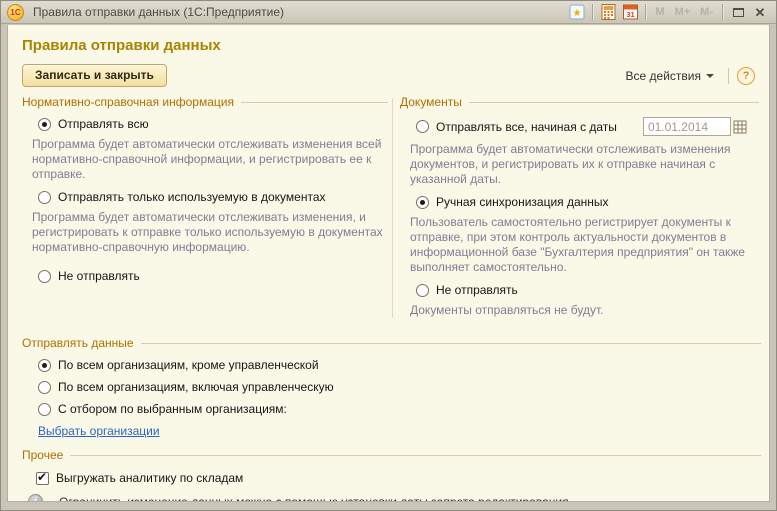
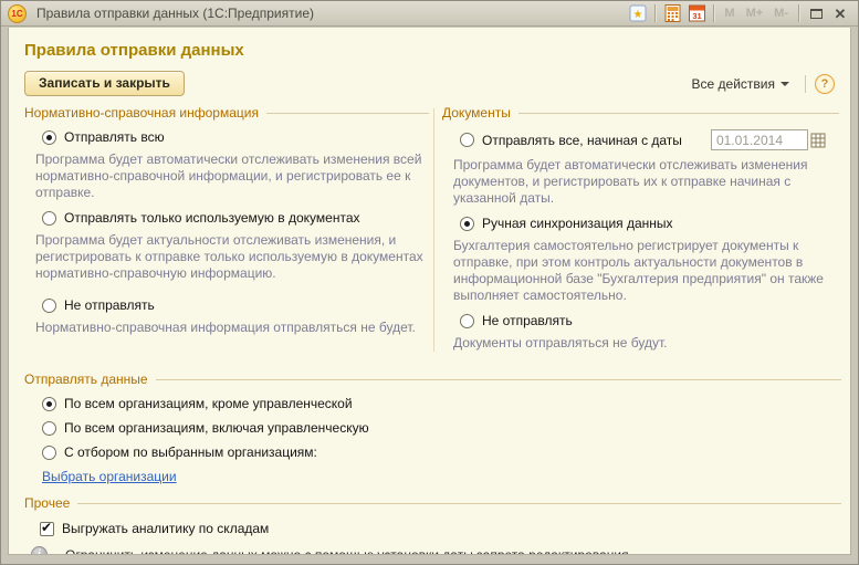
  1С
  Правила отправки данных (1С:Предприятие)
  ★
  31
  M
  M+
  M-
  ✕
  Правила отправки данных
  Записать и закрыть
  Все действия
  ?
  Нормативно-справочная информация
  Отправлять всю
  Программа будет автоматически отслеживать изменения всей нормативно-справочной информации, и регистрировать ее к отправке.
  Отправлять только используемую в документах
- Программа будет автоматически отслеживать изменения, и регистрировать к отправке только используемую в документах нормативно-справочную информацию.
+ Программа будет актуальности отслеживать изменения, и регистрировать к отправке только используемую в документах нормативно-справочную информацию.
  Не отправлять
+ Нормативно-справочная информация отправляться не будет.
  Документы
  Отправлять все, начиная с даты
  01.01.2014
  Программа будет автоматически отслеживать изменения документов, и регистрировать их к отправке начиная с указанной даты.
  Ручная синхронизация данных
- Пользователь самостоятельно регистрирует документы к отправке, при этом контроль актуальности документов в информационной базе "Бухгалтерия предприятия" он также выполняет самостоятельно.
+ Бухгалтерия самостоятельно регистрирует документы к отправке, при этом контроль актуальности документов в информационной базе "Бухгалтерия предприятия" он также выполняет самостоятельно.
  Не отправлять
  Документы отправляться не будут.
  Отправлять данные
  По всем организациям, кроме управленческой
  По всем организациям, включая управленческую
  С отбором по выбранным организациям:
  Выбрать организации
  Прочее
  Выгружать аналитику по складам
